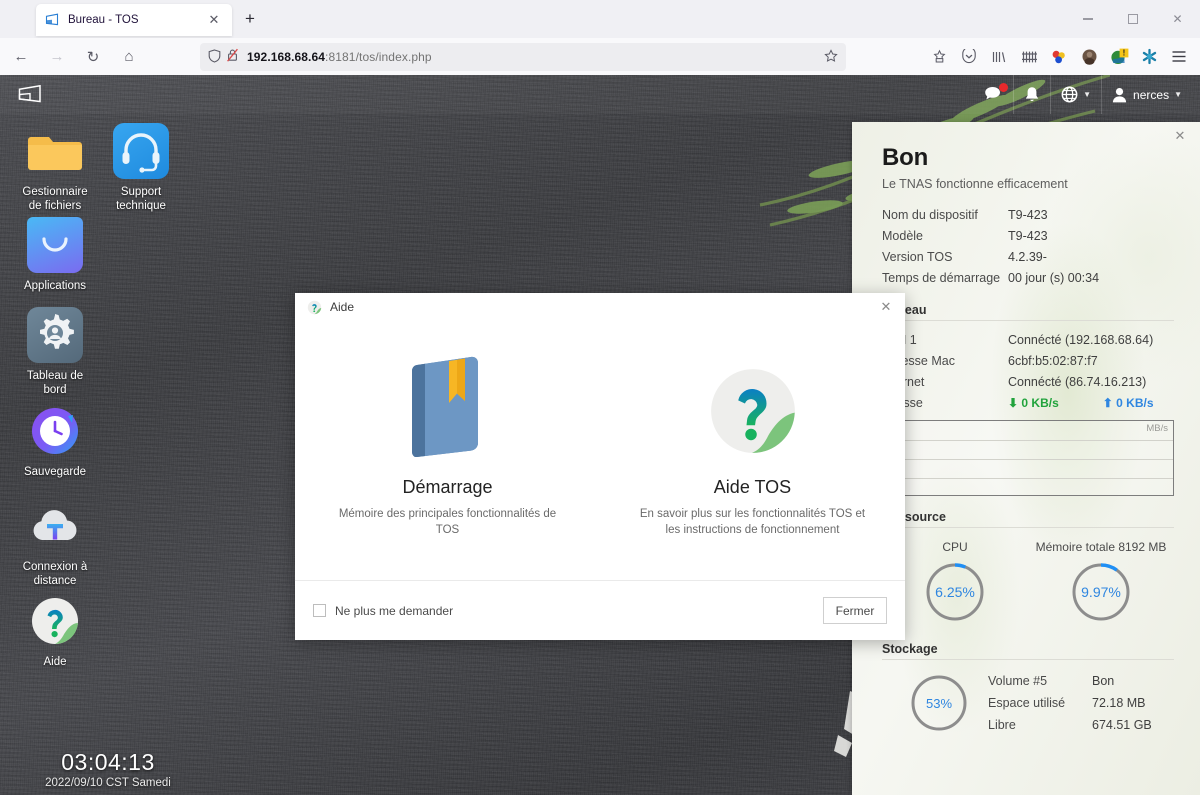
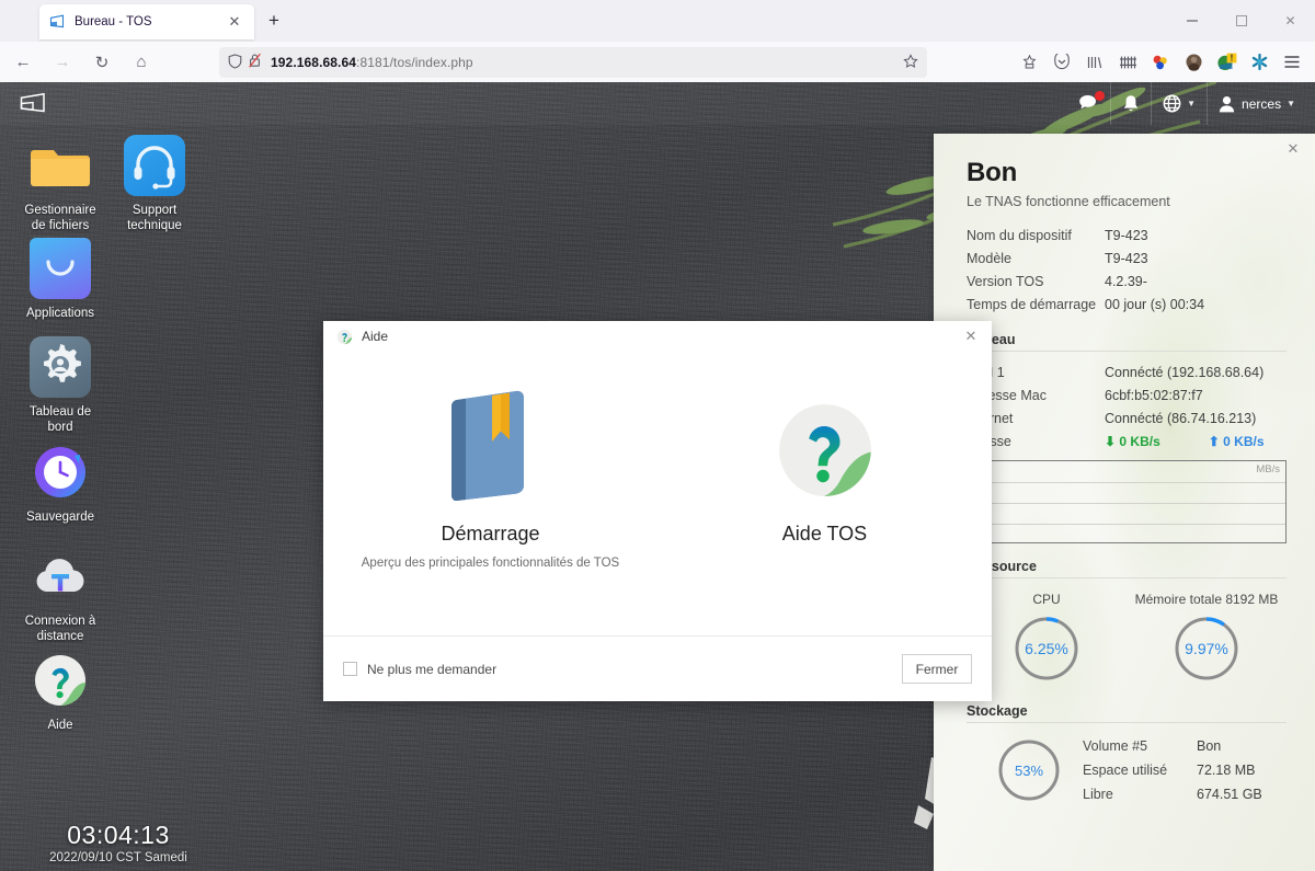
  Bureau - TOS
  ✕
  +
  ✕
  ←
  →
  ↻
  ⌂
  192.168.68.64:8181/tos/index.php
  !
  ▼
  nerces
  ▼
  Gestionnaire
  de fichiers
  Support
  technique
  Applications
  Tableau de
  bord
  Sauvegarde
  Connexion à
  distance
  Aide
  03:04:13
  2022/09/10 CST Samedi
  ✕
  Bon
  Le TNAS fonctionne efficacement
  Nom du dispositif
  T9-423
  Modèle
  T9-423
  Version TOS
  4.2.39-
  Temps de démarrage
  00 jour (s) 00:34
  Connécté (192.168.68.64)
  6cbf:b5:02:87:f7
  Connécté (86.74.16.213)
  ⬇ 0 KB/s
  ⬆ 0 KB/s
  MB/s
  CPU
  6.25%
  Mémoire totale 8192 MB
  9.97%
  Stockage
  53%
  Volume #5
  Bon
  Espace utilisé
  72.18 MB
  Libre
  674.51 GB
  Aide
  ✕
  Démarrage
- Mémoire des principales fonctionnalités de TOS
+ Aperçu des principales fonctionnalités de TOS
  Aide TOS
- En savoir plus sur les fonctionnalités TOS et les instructions de fonctionnement
  Ne plus me demander
  Fermer
